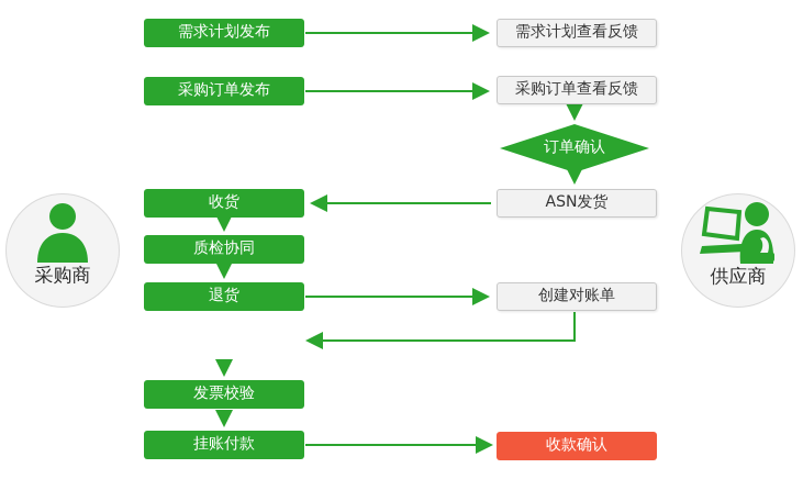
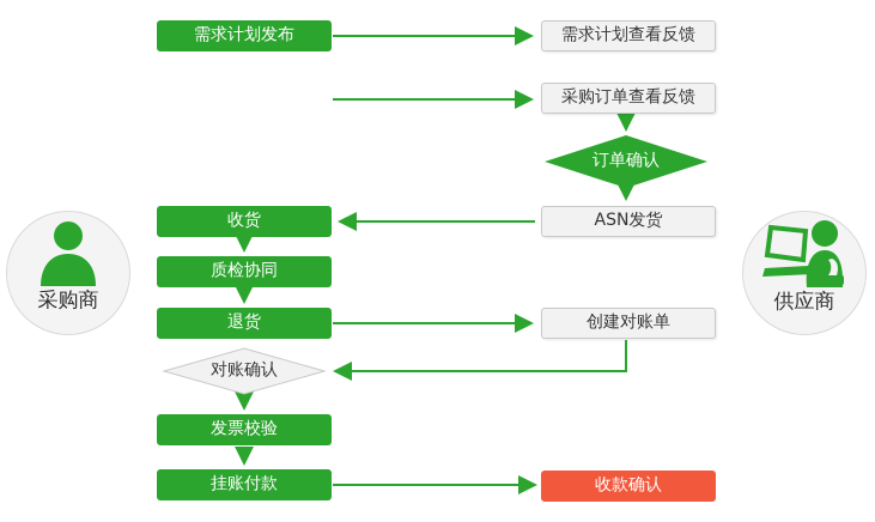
  需求计划发布
- 采购订单发布
  收货
  质检协同
  退货
+ 对账确认
  发票校验
  挂账付款
  需求计划查看反馈
  采购订单查看反馈
  订单确认
  ASN发货
  创建对账单
  收款确认
  采购商
  供应商
